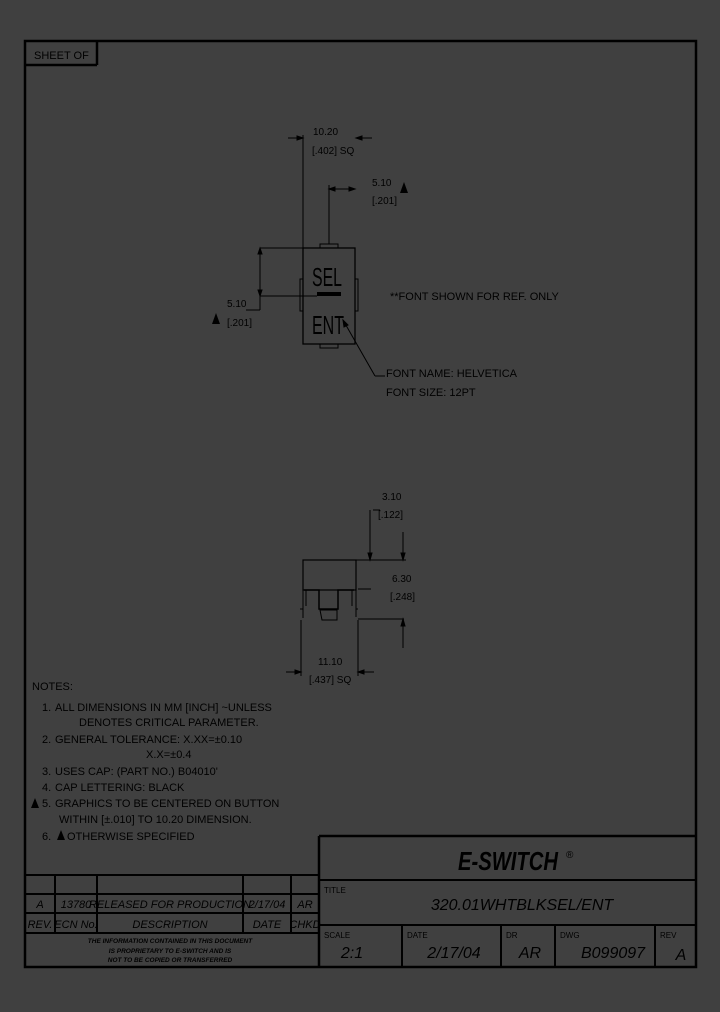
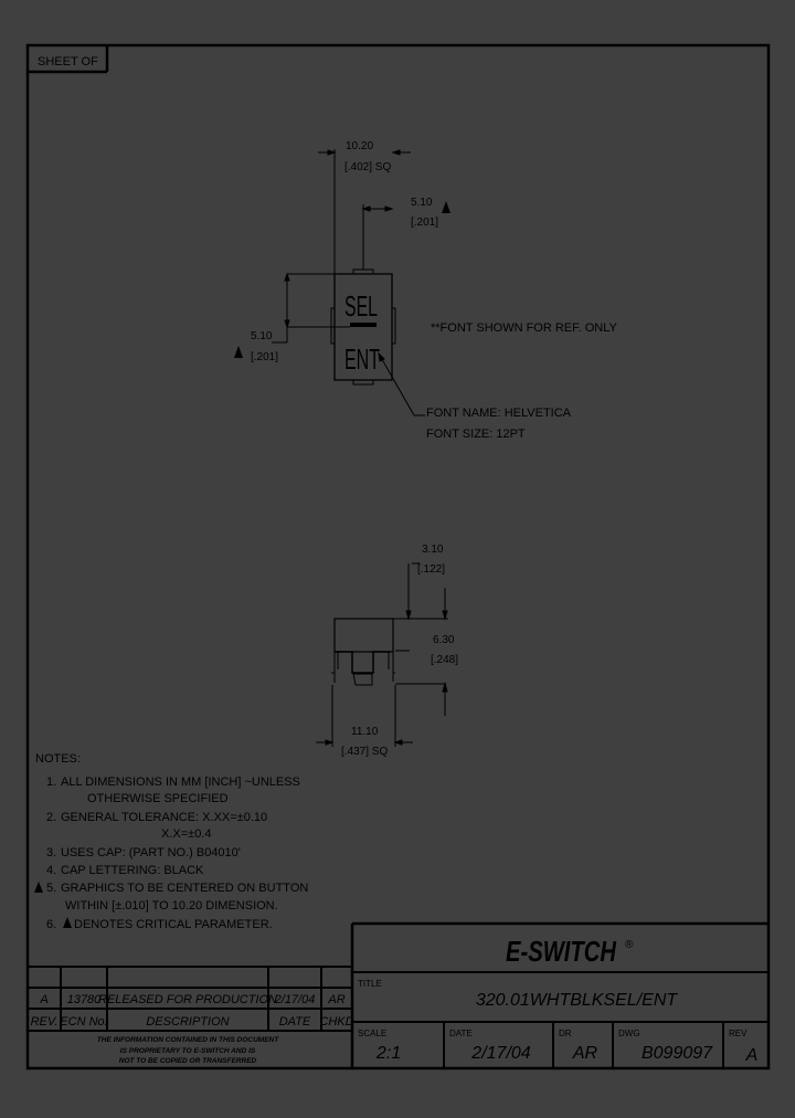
  SHEET OF
  SEL
  ENT
  10.20
  [.402] SQ
  5.10
  [.201]
  5.10
  [.201]
  **FONT SHOWN FOR REF. ONLY
  FONT NAME: HELVETICA
  FONT SIZE: 12PT
  3.10
  [.122]
  6.30
  [.248]
  11.10
  [.437] SQ
  NOTES:
  1.
  ALL DIMENSIONS IN MM [INCH] ~UNLESS
- DENOTES CRITICAL PARAMETER.
+ OTHERWISE SPECIFIED
  2.
  GENERAL TOLERANCE: X.XX=±0.10
  X.X=±0.4
  3.
  USES CAP: (PART NO.) B04010'
  4.
  CAP LETTERING: BLACK
  5.
  GRAPHICS TO BE CENTERED ON BUTTON
  WITHIN [±.010] TO 10.20 DIMENSION.
  6.
- OTHERWISE SPECIFIED
+ DENOTES CRITICAL PARAMETER.
  A
  13780
  RELEASED FOR PRODUCTION
  2/17/04
  AR
  REV.
  ECN No.
  DESCRIPTION
  DATE
  CHKD
  E-SWITCH
  ®
  TITLE
  320.01WHTBLKSEL/ENT
  SCALE
  2:1
  DATE
  2/17/04
  DR
  AR
  DWG
  B099097
  REV
  A
